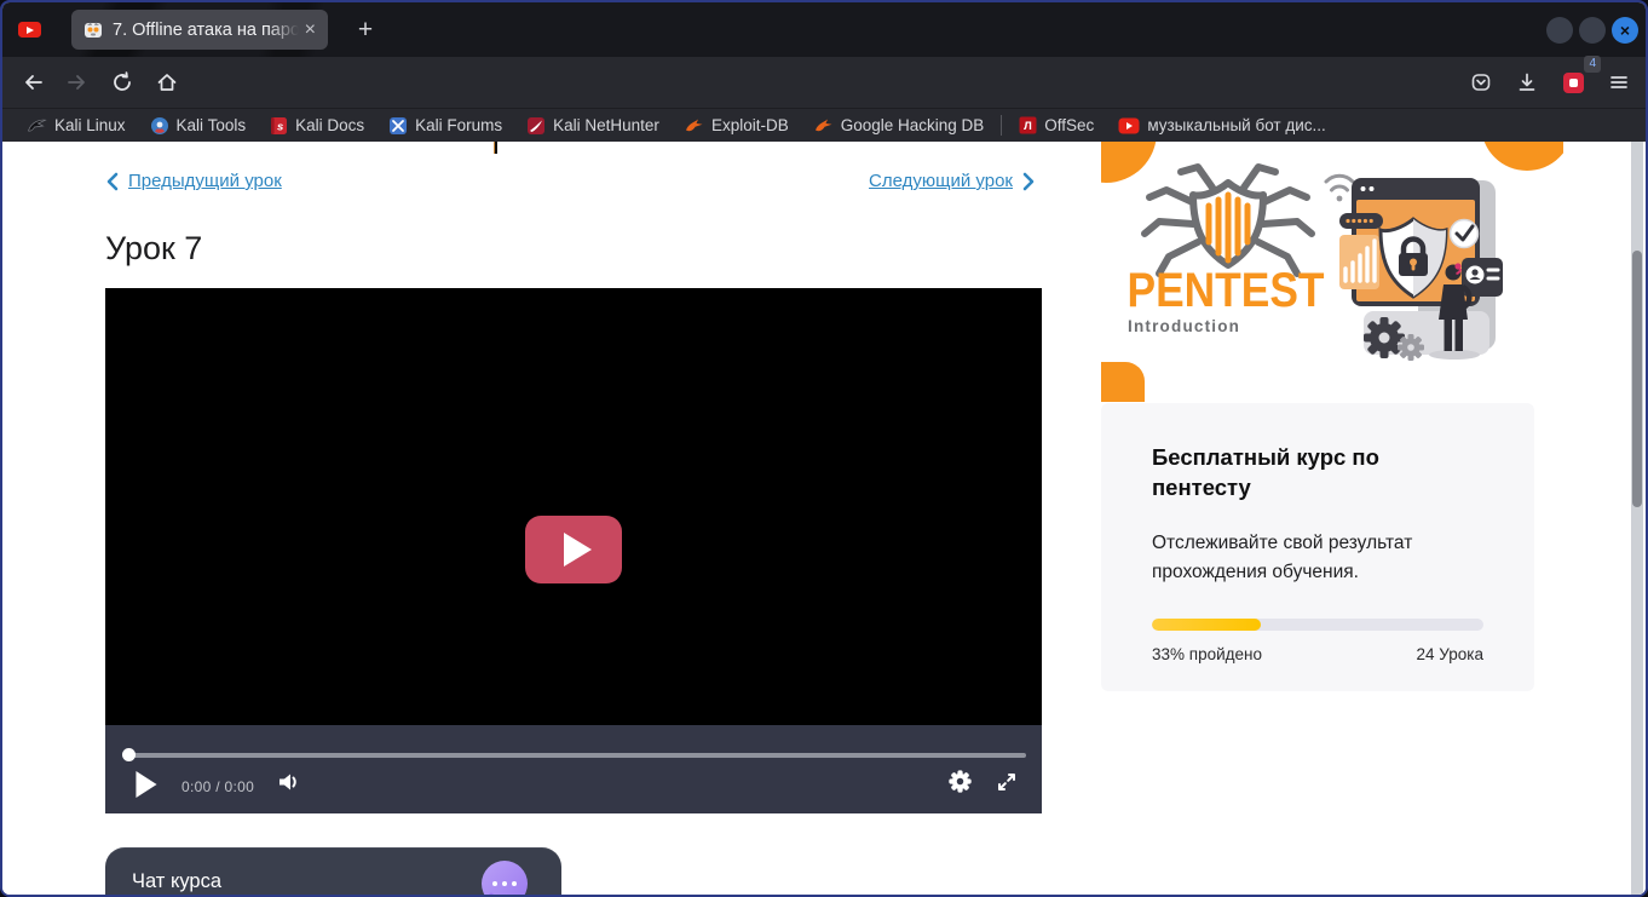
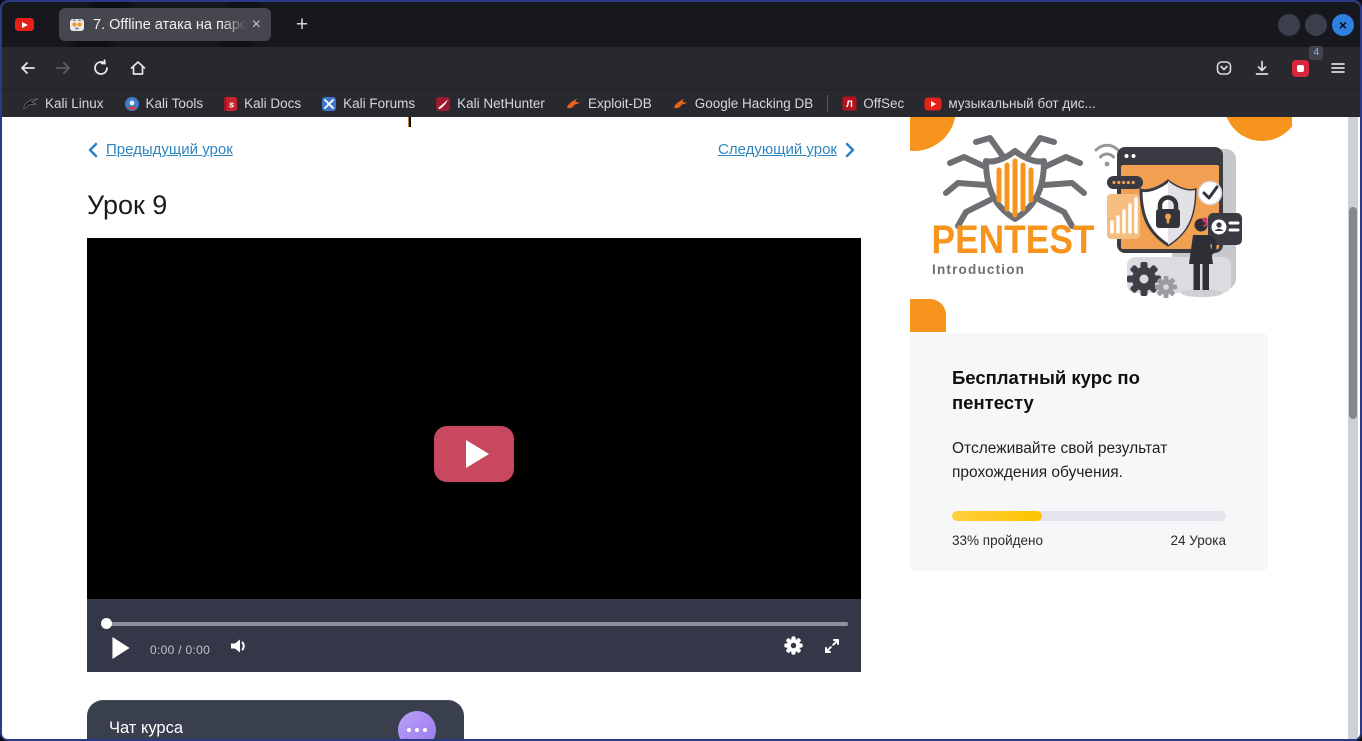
  7. Offline атака на паро
  ×
  +
  ×
  4
  Kali Linux
  Kali Tools
  s
  Kali Docs
  Kali Forums
  Kali NetHunter
  Exploit-DB
  Google Hacking DB
  Л
  OffSec
  музыкальный бот дис...
  Предыдущий урок
  Следующий урок
- Урок 7
+ Урок 9
  0:00 / 0:00
  Чат курса
  PENTEST
  Introduction
  Бесплатный курс по пентесту
  Отслеживайте свой результат прохождения обучения.
  33% пройдено
  24 Урока
